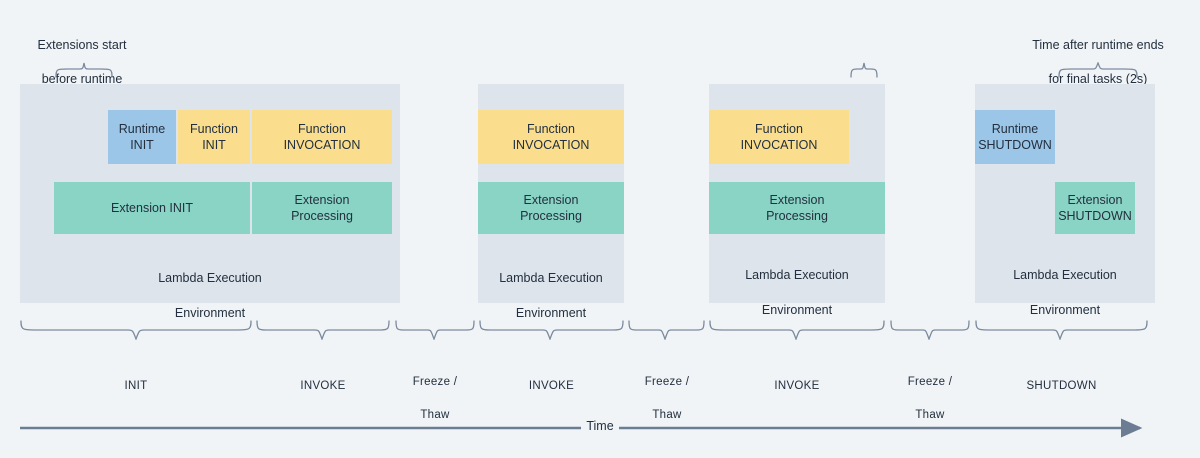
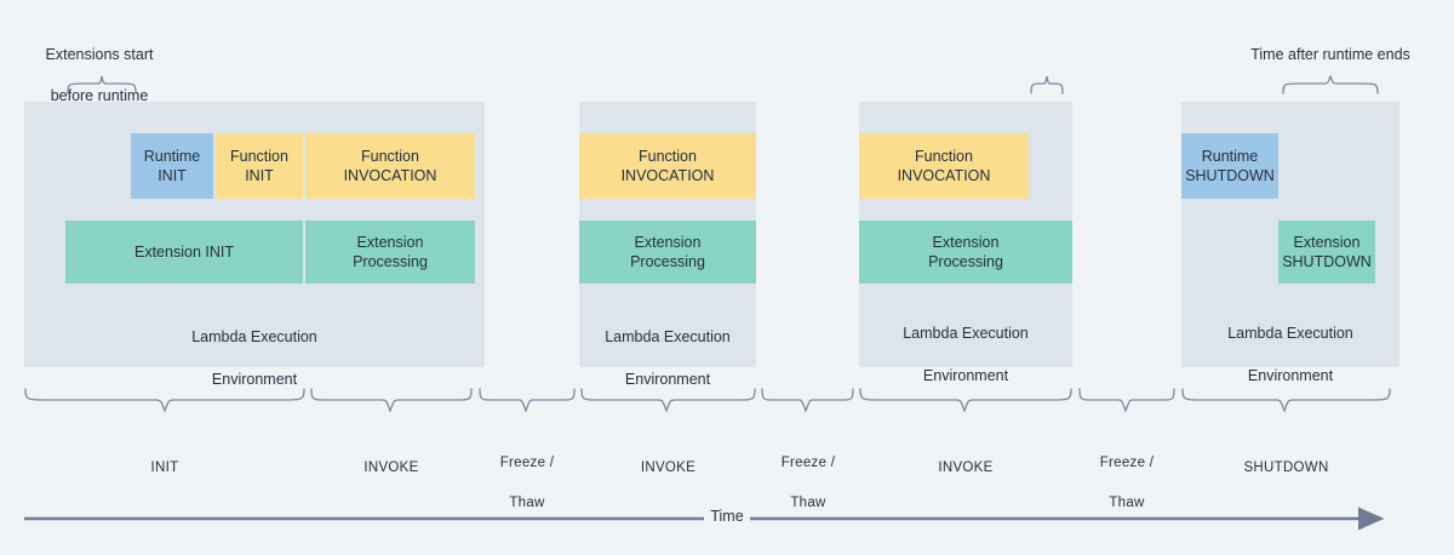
  Extensions start
  before runtime
  Time after runtime ends
- for final tasks (2s)
  Lambda Execution
  Environment
  Runtime
  INIT
  Function
  INIT
  Function
  INVOCATION
  Extension INIT
  Extension
  Processing
  Lambda Execution
  Environment
  Function
  INVOCATION
  Extension
  Processing
  Lambda Execution
  Environment
  Function
  INVOCATION
  Extension
  Processing
  Lambda Execution
  Environment
  Runtime
  SHUTDOWN
  Extension
  SHUTDOWN
  INIT
  INVOKE
  Freeze /
  Thaw
  INVOKE
  Freeze /
  Thaw
  INVOKE
  Freeze /
  Thaw
  SHUTDOWN
  Time
